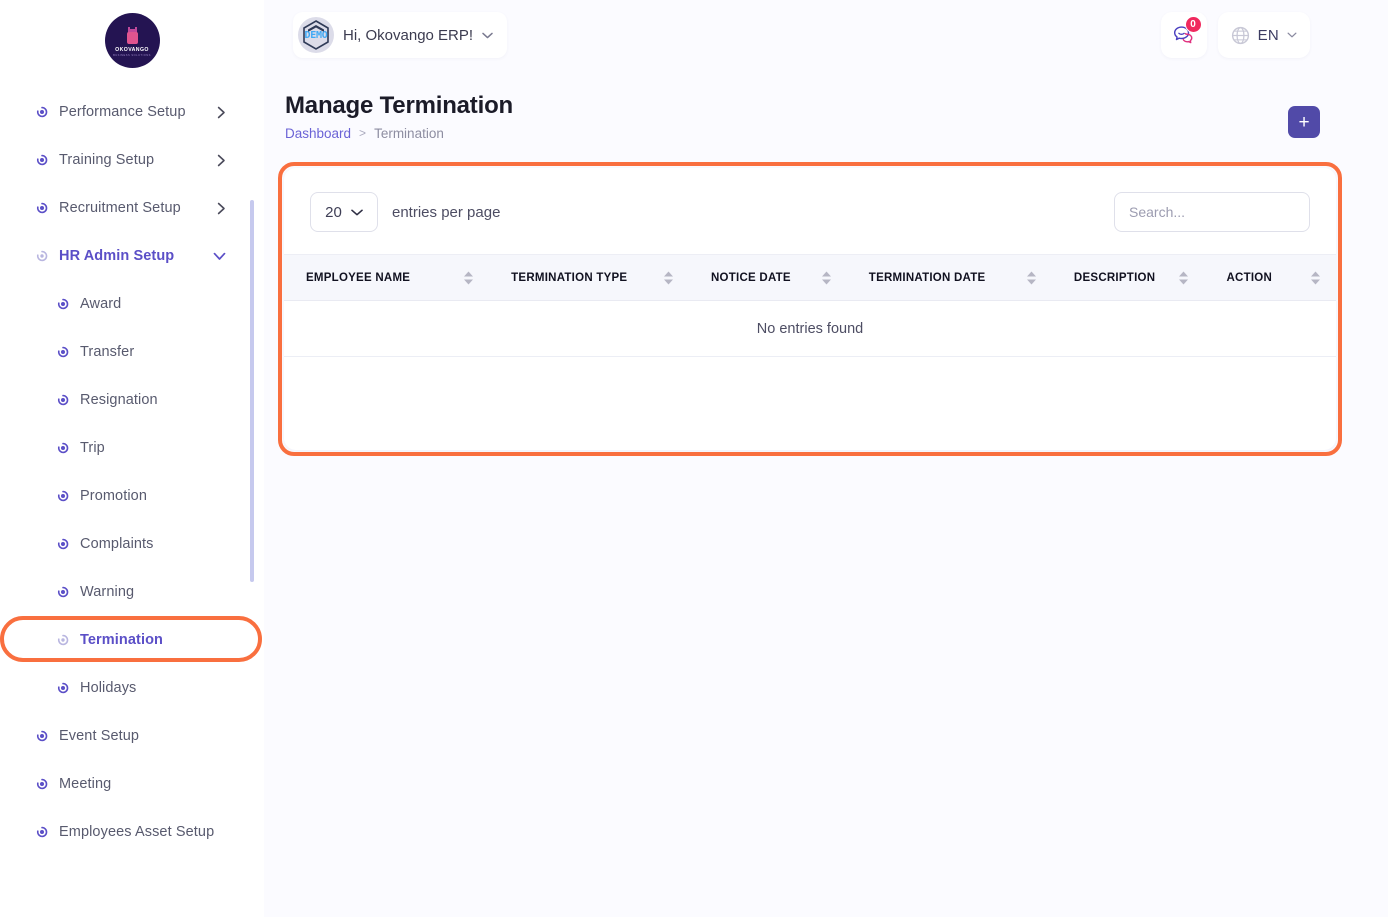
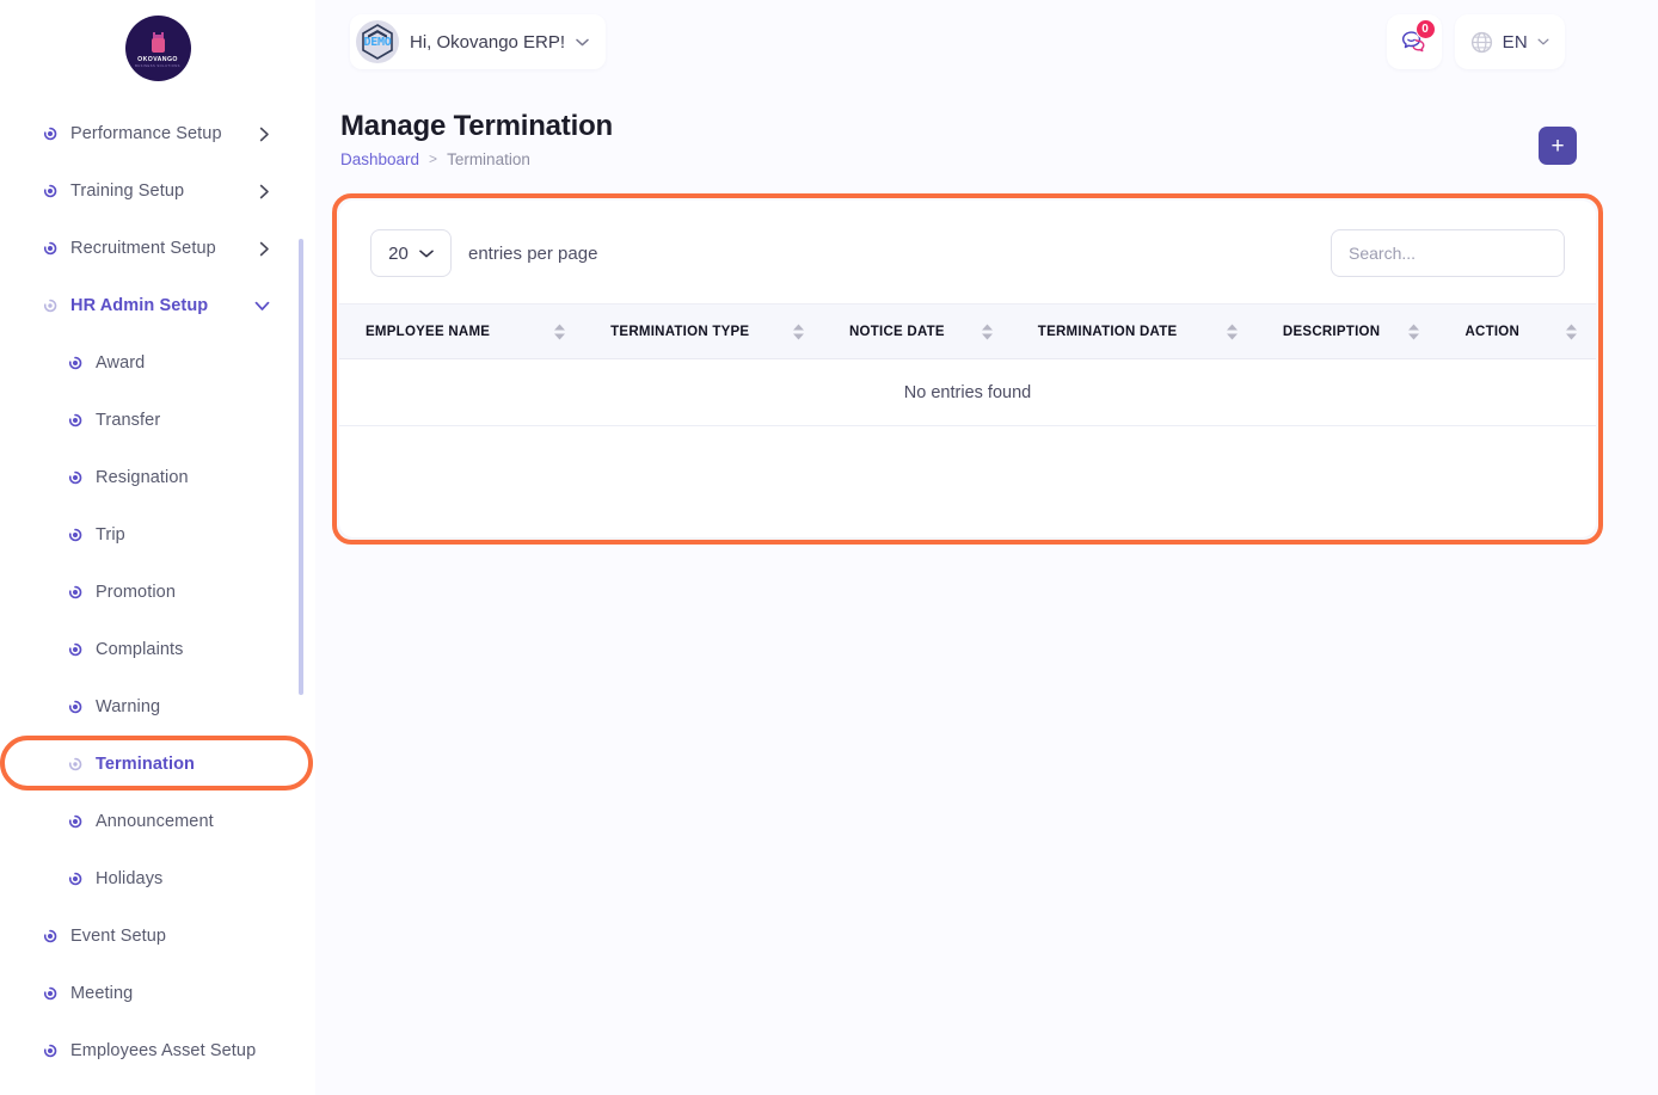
  Performance Setup
  Training Setup
  Recruitment Setup
  HR Admin Setup
  Award
  Transfer
  Resignation
  Trip
  Promotion
  Complaints
  Warning
  Termination
+ Announcement
  Holidays
  Event Setup
  Meeting
  Employees Asset Setup
  DEMO
  Hi, Okovango ERP!
  0
  EN
  Manage Termination
  Dashboard
  >
  Termination
  +
  20
  entries per page
  Search...
  EMPLOYEE NAME	TERMINATION TYPE	NOTICE DATE	TERMINATION DATE	DESCRIPTION	ACTION
  No entries found
